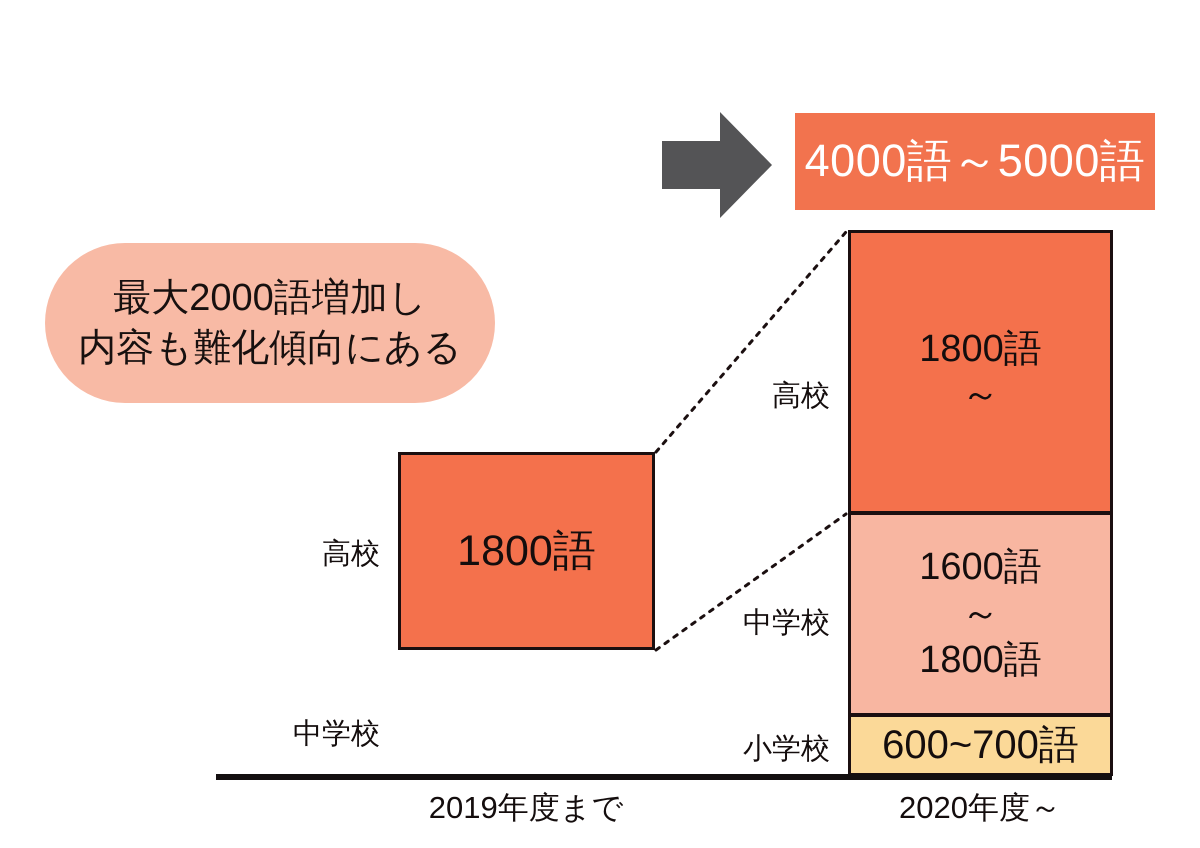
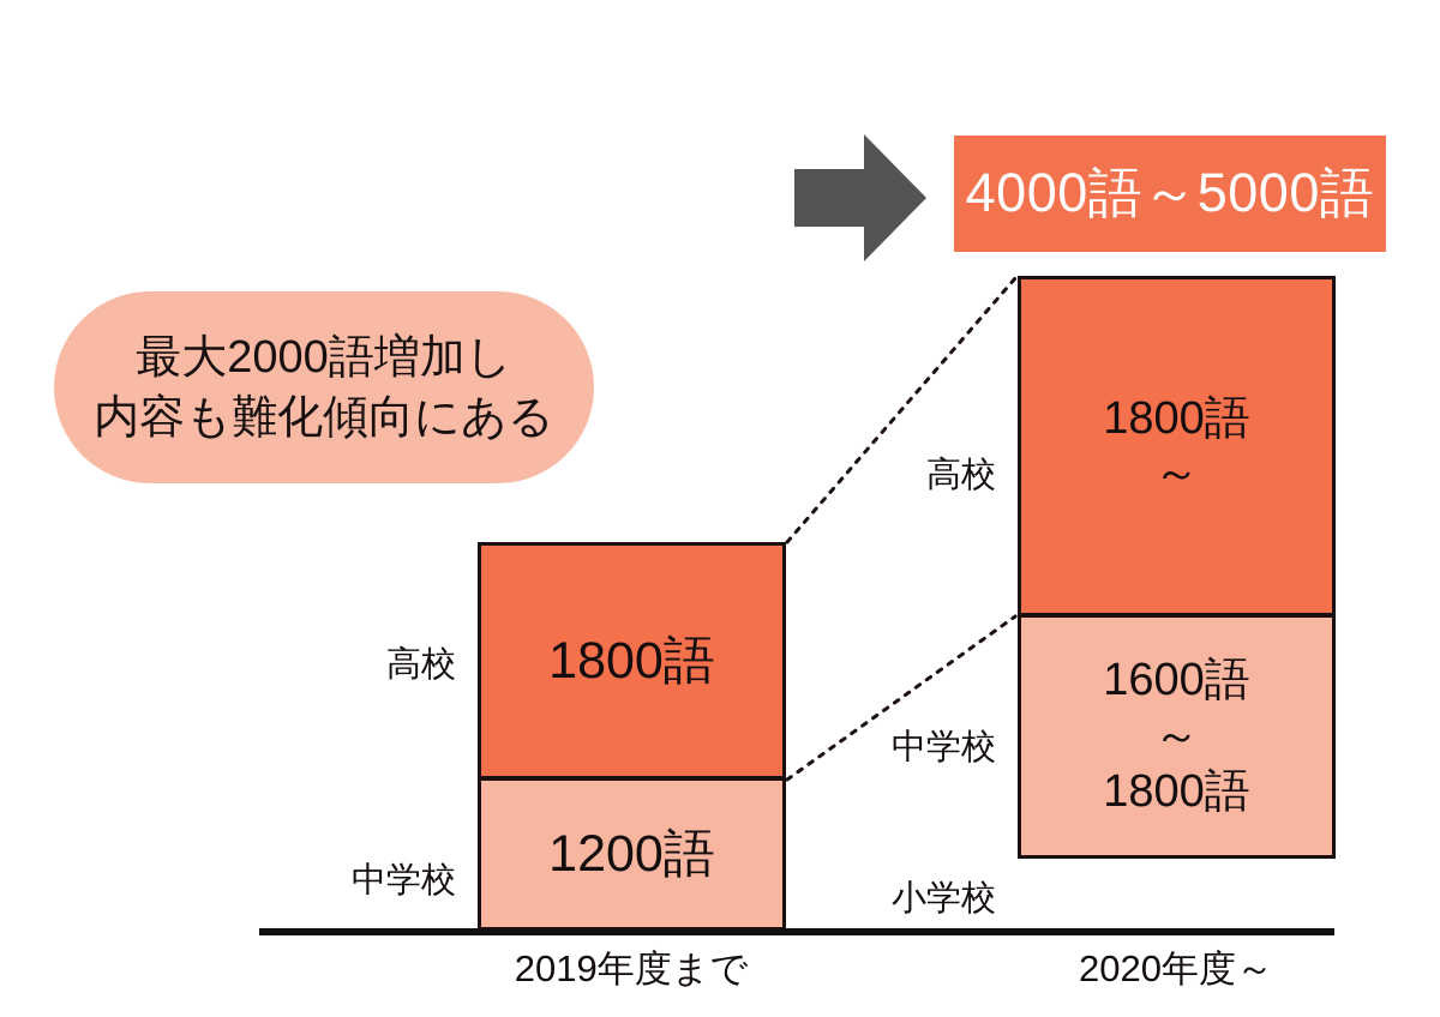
  4000語～5000語
  最大2000語増加し
  内容も難化傾向にある
  1800語
+ 1200語
  高校
  中学校
  1800語
  ～
  1600語
  ～
  1800語
- 600~700語
  高校
  中学校
  小学校
  2019年度まで
  2020年度～
